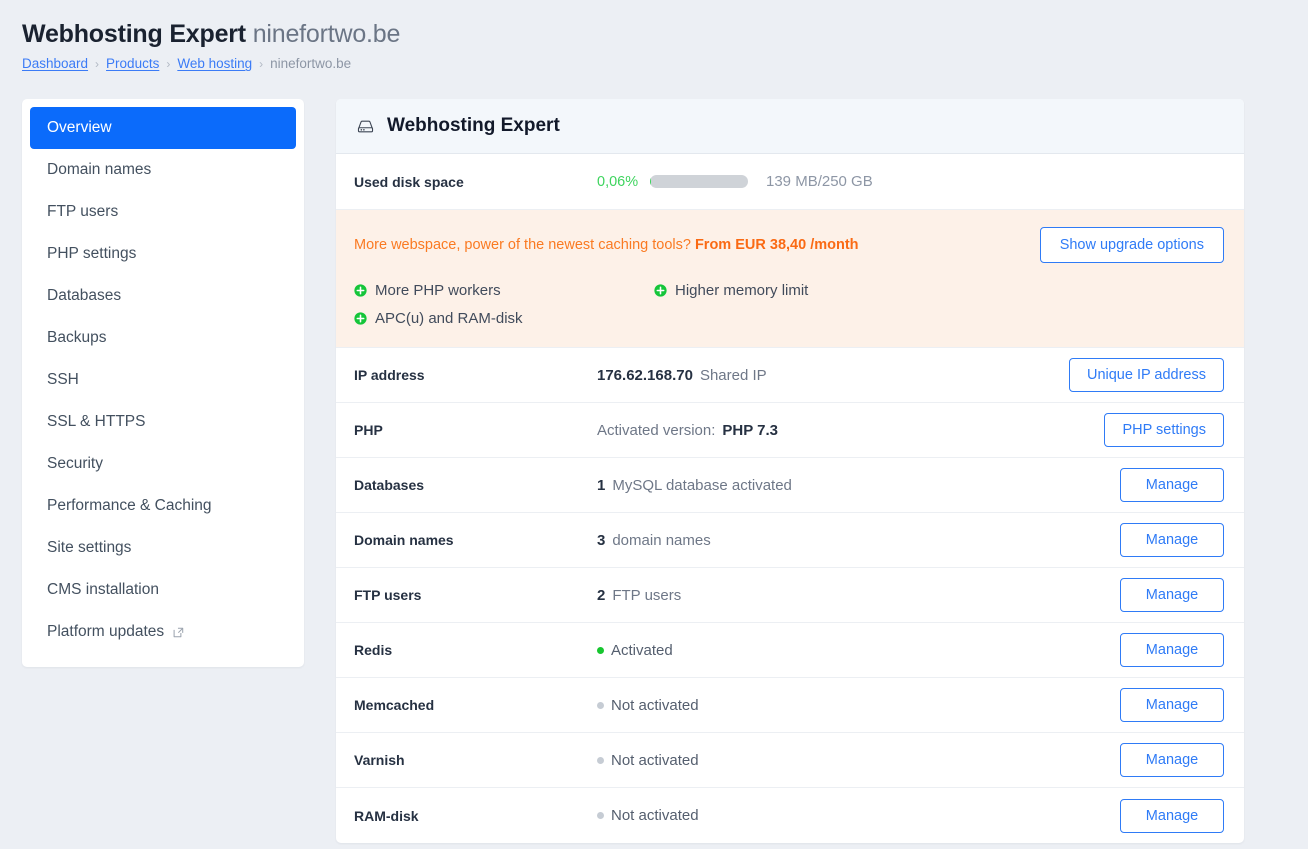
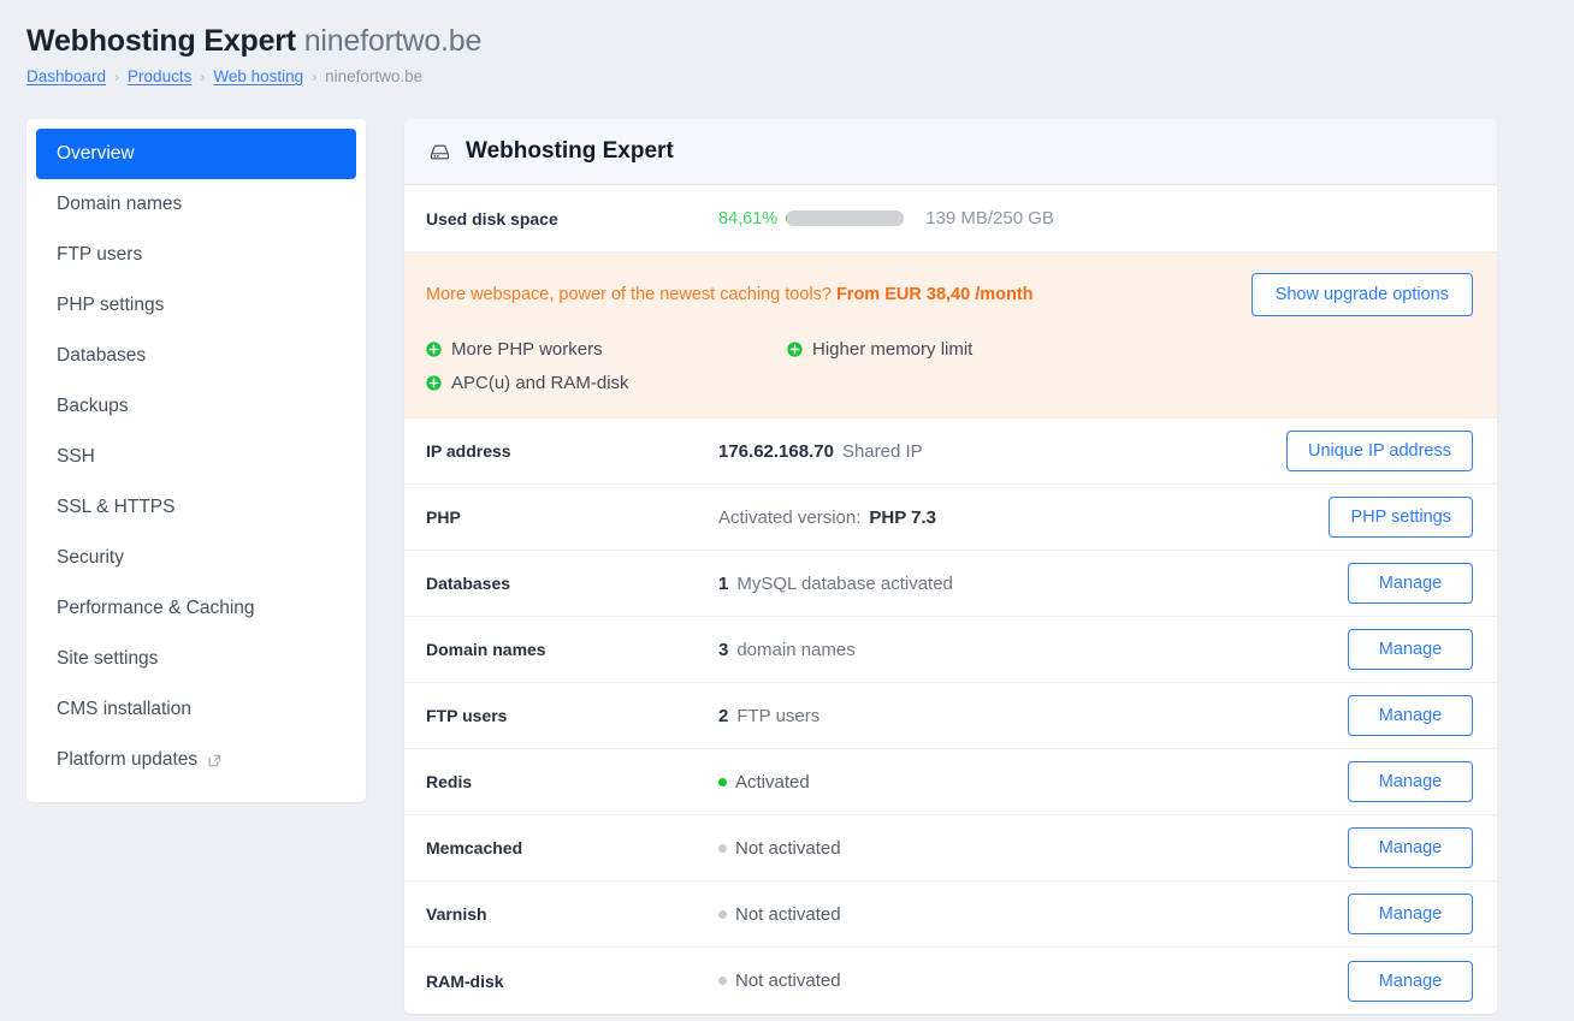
  Webhosting Expert ninefortwo.be
  Dashboard
  ›
  Products
  ›
  Web hosting
  ›
  ninefortwo.be
  Overview
  Domain names
  FTP users
  PHP settings
  Databases
  Backups
  SSH
  SSL & HTTPS
  Security
  Performance & Caching
  Site settings
  CMS installation
  Platform updates
  Webhosting Expert
  Used disk space
- 0,06%
+ 84,61%
  139 MB/250 GB
  More webspace, power of the newest caching tools? From EUR 38,40 /month
  Show upgrade options
  More PHP workers
  Higher memory limit
  APC(u) and RAM-disk
  IP address
  176.62.168.70
  Shared IP
  Unique IP address
  PHP
  Activated version:
  PHP 7.3
  PHP settings
  Databases
  1
  MySQL database activated
  Manage
  Domain names
  3
  domain names
  Manage
  FTP users
  2
  FTP users
  Manage
  Redis
  Activated
  Manage
  Memcached
  Not activated
  Manage
  Varnish
  Not activated
  Manage
  RAM-disk
  Not activated
  Manage
